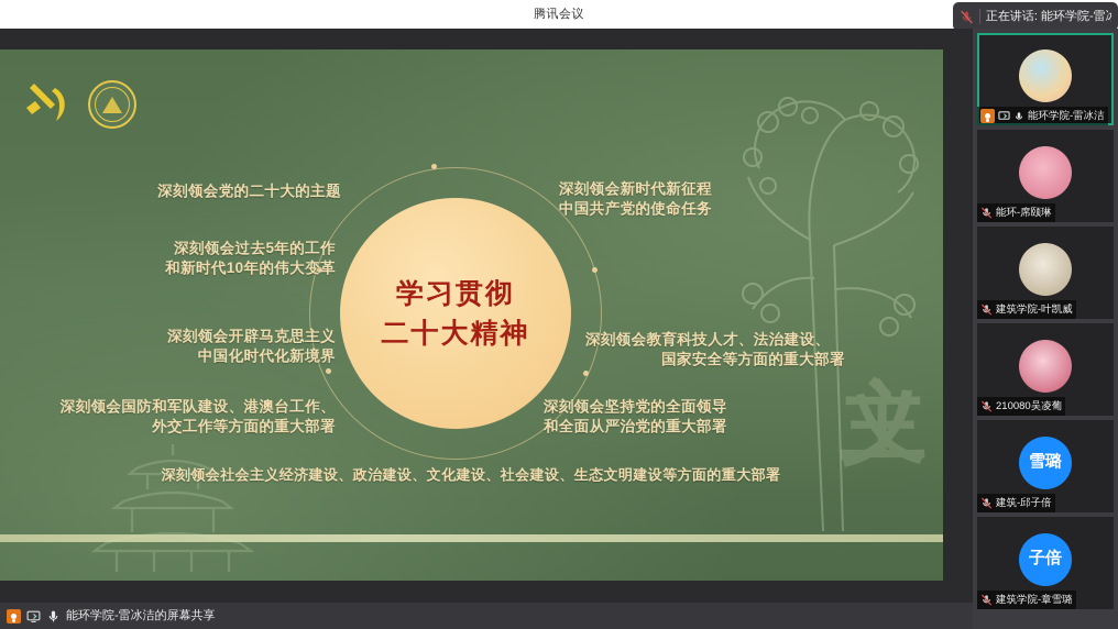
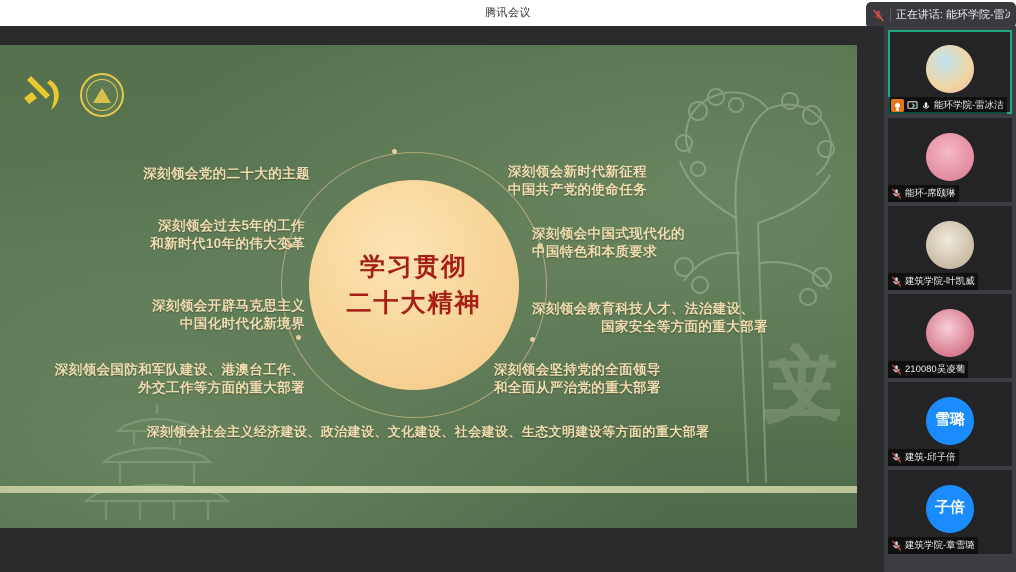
  腾讯会议
  正在讲话: 能环学院-雷
  学习贯彻
  二十大精神
  深刻领会党的二十大的主题
  深刻领会过去5年的工作
  和新时代10年的伟大变革
  深刻领会开辟马克思主义
  中国化时代化新境界
  深刻领会国防和军队建设、港澳台工作、
  外交工作等方面的重大部署
  深刻领会新时代新征程
  中国共产党的使命任务
+ 深刻领会中国式现代化的
+ 中国特色和本质要求
  深刻领会教育科技人才、法治建设、
  国家安全等方面的重大部署
  深刻领会坚持党的全面领导
  和全面从严治党的重大部署
  深刻领会社会主义经济建设、政治建设、文化建设、社会建设、生态文明建设等方面的重大部署
- 能环学院-雷冰洁的屏幕共享
  能环学院-雷冰洁
  能环-席颐琳
  建筑学院-叶凯威
  210080吴凌葡
  雪璐
  建筑-邱子倍
  子倍
  建筑学院-章雪璐
